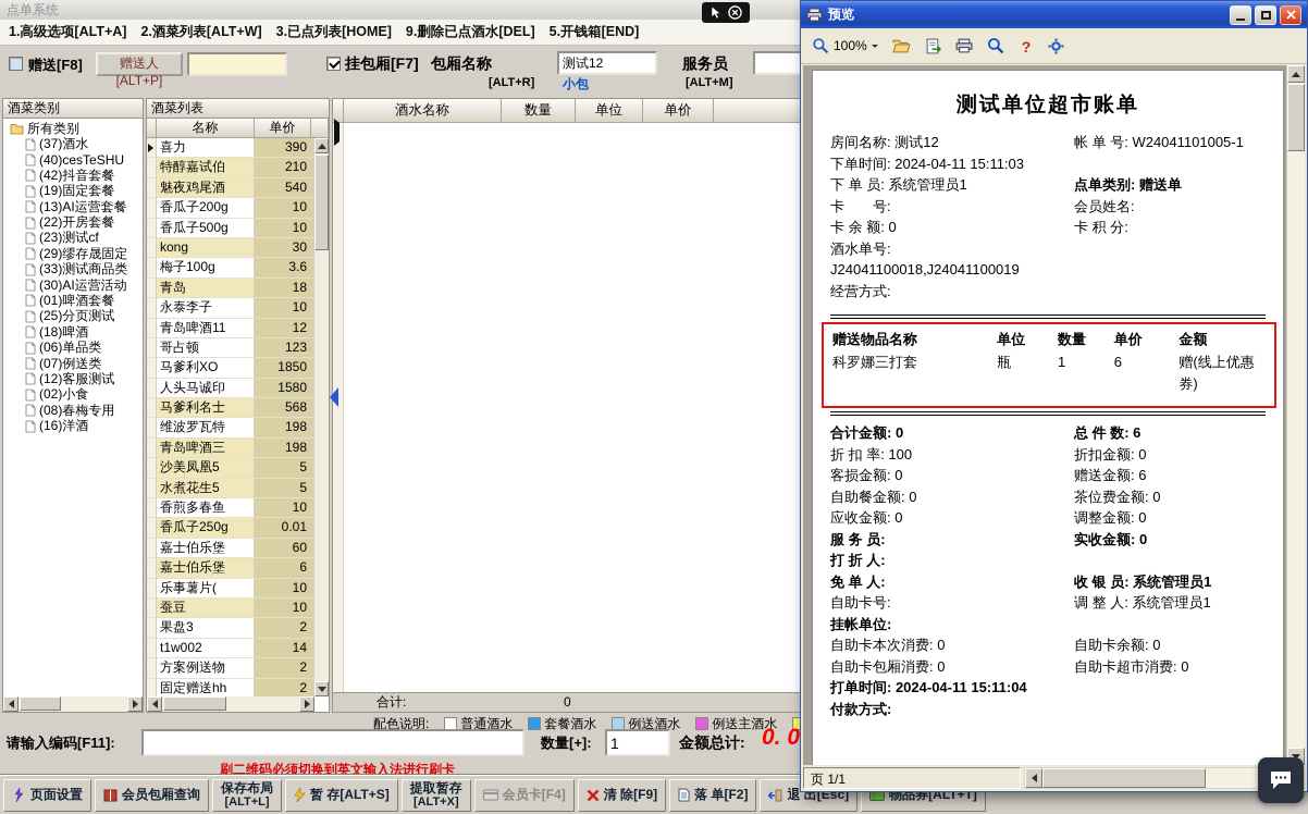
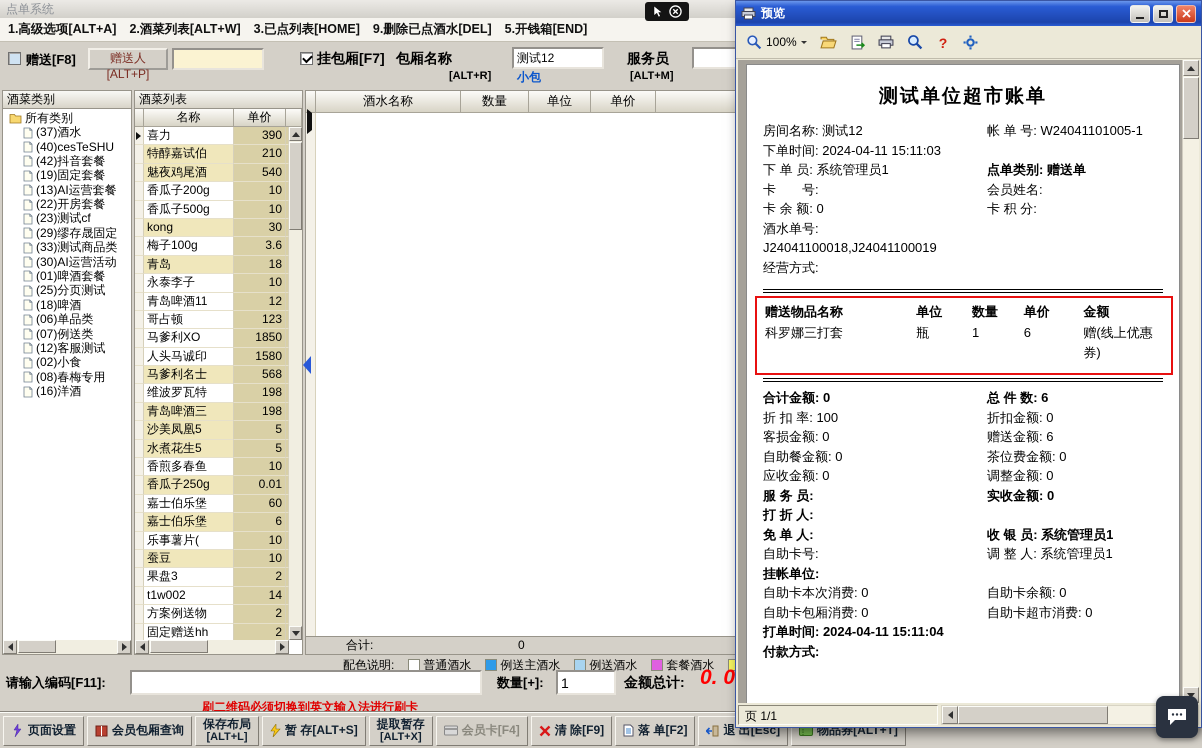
  点单系统
  1.高级选项[ALT+A]
  2.酒菜列表[ALT+W]
  3.已点列表[HOME]
  9.删除已点酒水[DEL]
  5.开钱箱[END]
  赠送[F8]
  赠送人[ALT+P]
  挂包厢[F7]
  包厢名称
  测试12
  [ALT+R]
  小包
  服务员
  [ALT+M]
  酒菜类别
  所有类别
  (37)酒水
  (40)cesTeSHU
  (42)抖音套餐
  (19)固定套餐
  (13)AI运营套餐
  (22)开房套餐
  (23)测试cf
  (29)缪存晟固定
  (33)测试商品类
  (30)AI运营活动
  (01)啤酒套餐
  (25)分页测试
  (18)啤酒
  (06)单品类
  (07)例送类
  (12)客服测试
  (02)小食
  (08)春梅专用
  (16)洋酒
  酒菜列表
  名称
  单价
  喜力
  390
  特醇嘉试伯
  210
  魅夜鸡尾酒
  540
  香瓜子200g
  10
  香瓜子500g
  10
  kong
  30
  梅子100g
  3.6
  青岛
  18
  永泰李子
  10
  青岛啤酒11
  12
  哥占顿
  123
  马爹利XO
  1850
  人头马诚印
  1580
  马爹利名士
  568
  维波罗瓦特
  198
  青岛啤酒三
  198
  沙美凤凰5
  5
  水煮花生5
  5
  香煎多春鱼
  10
  香瓜子250g
  0.01
  嘉士伯乐堡
  60
  嘉士伯乐堡
  6
  乐事薯片(
  10
  蚕豆
  10
  果盘3
  2
  t1w002
  14
  方案例送物
  2
  固定赠送hh
  2
  酒水名称
  数量
  单位
  单价
  合计:
  0
  配色说明:
  普通酒水
- 套餐酒水
+ 例送主酒水
  例送酒水
- 例送主酒水
+ 套餐酒水
  请输入编码[F11]:
  数量[+]:
  1
  金额总计:
  0. 0
  刷二维码必须切换到英文输入法进行刷卡
  页面设置
  会员包厢查询
  保存布局
  [ALT+L]
  暂 存[ALT+S]
  提取暂存
  [ALT+X]
  会员卡[F4]
  清 除[F9]
  落 单[F2]
  退 出[Esc]
  物品券[ALT+T]
  预览
  100%
  ?
  测试单位超市账单
  房间名称: 测试12
  帐 单 号: W24041101005-1
  下单时间: 2024-04-11 15:11:03
  下 单 员: 系统管理员1
  点单类别: 赠送单
  卡 号:
  会员姓名:
  卡 余 额: 0
  卡 积 分:
  酒水单号: J24041100018,J24041100019
  经营方式:
  赠送物品名称
  单位
  数量
  单价
  金额
  科罗娜三打套
  瓶
  1
  6
  赠(线上优惠券)
  合计金额: 0
  总 件 数: 6
  折 扣 率: 100
  折扣金额: 0
  客损金额: 0
  赠送金额: 6
  自助餐金额: 0
  茶位费金额: 0
  应收金额: 0
  调整金额: 0
  服 务 员:
  实收金额: 0
  打 折 人:
  免 单 人:
  收 银 员: 系统管理员1
  自助卡号:
  调 整 人: 系统管理员1
  挂帐单位:
  自助卡本次消费: 0
  自助卡余额: 0
  自助卡包厢消费: 0
  自助卡超市消费: 0
  打单时间: 2024-04-11 15:11:04
  付款方式:
  页 1/1
